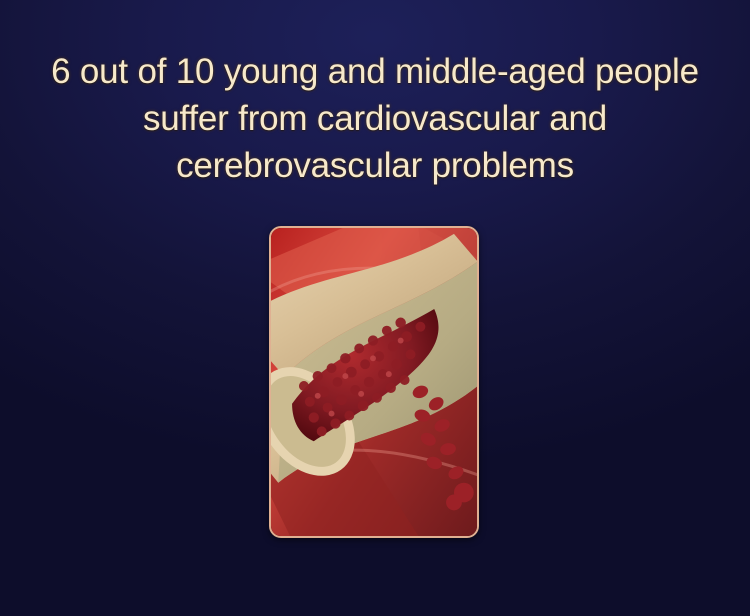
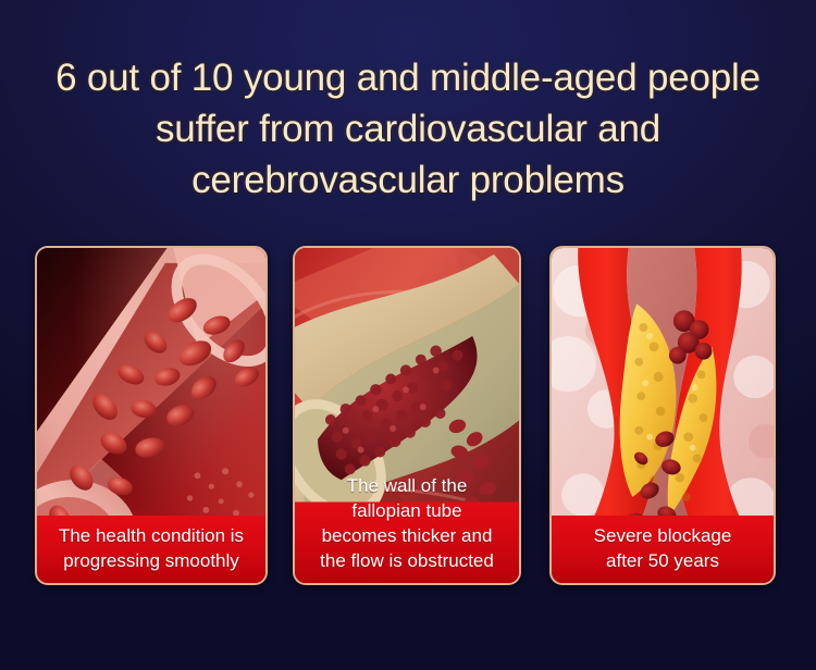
  6 out of 10 young and middle-aged people
  suffer from cardiovascular and
  cerebrovascular problems
+ The health condition is
+ progressing smoothly
+ The wall of the
+ fallopian tube
+ becomes thicker and
+ the flow is obstructed
+ Severe blockage
+ after 50 years
